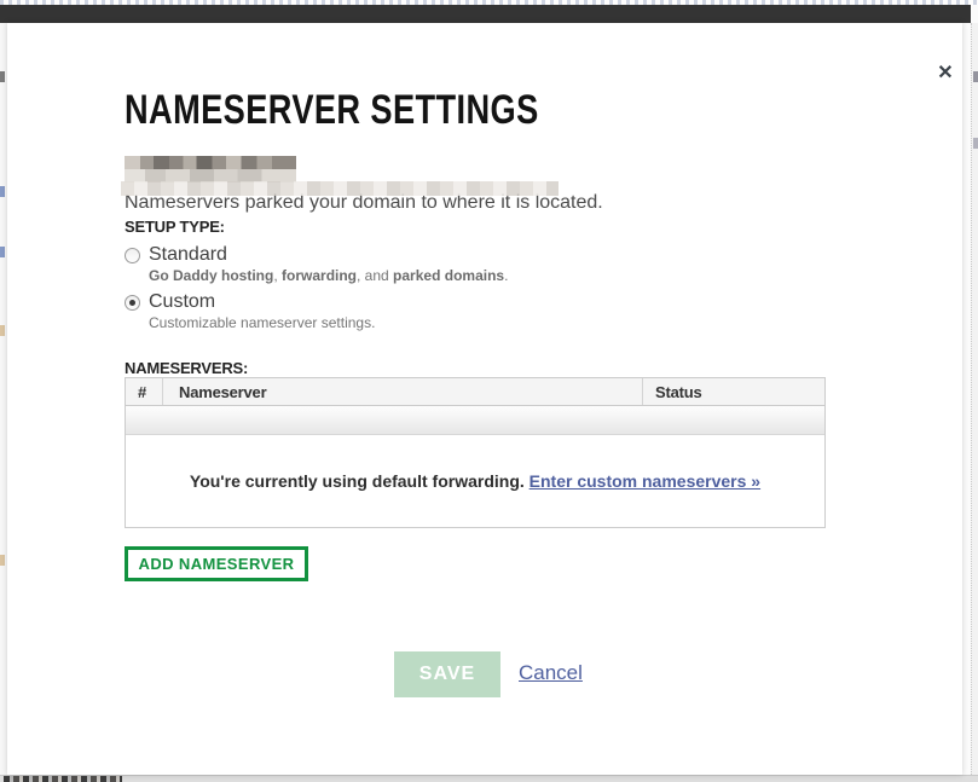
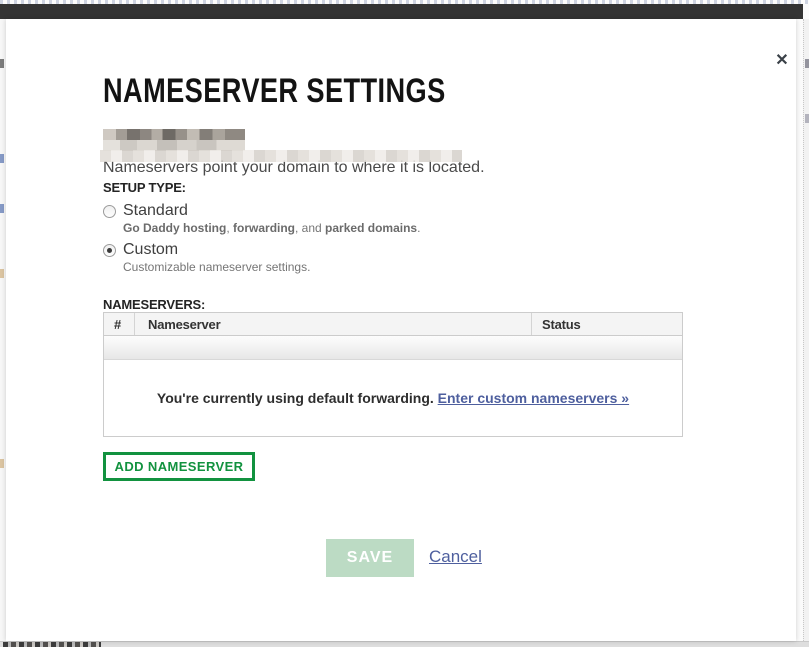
  ✕
  NAMESERVER SETTINGS
- Nameservers parked your domain to where it is located.
+ Nameservers point your domain to where it is located.
  SETUP TYPE:
  Standard
  Go Daddy hosting, forwarding, and parked domains.
  Custom
  Customizable nameserver settings.
  NAMESERVERS:
  #
  Nameserver
  Status
  You're currently using default forwarding.
  Enter custom nameservers »
  ADD NAMESERVER
  SAVE
  Cancel
